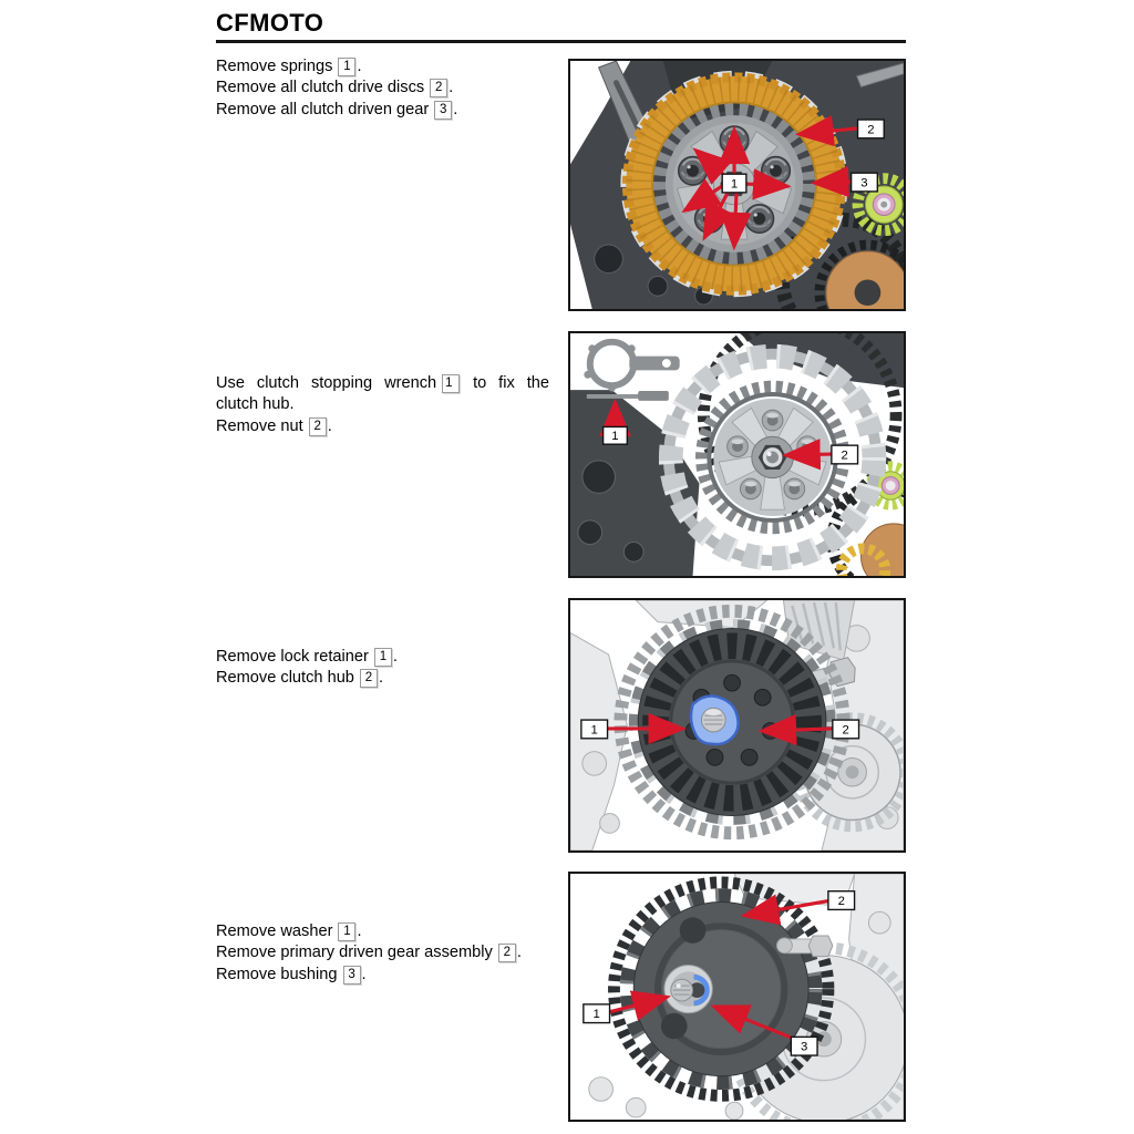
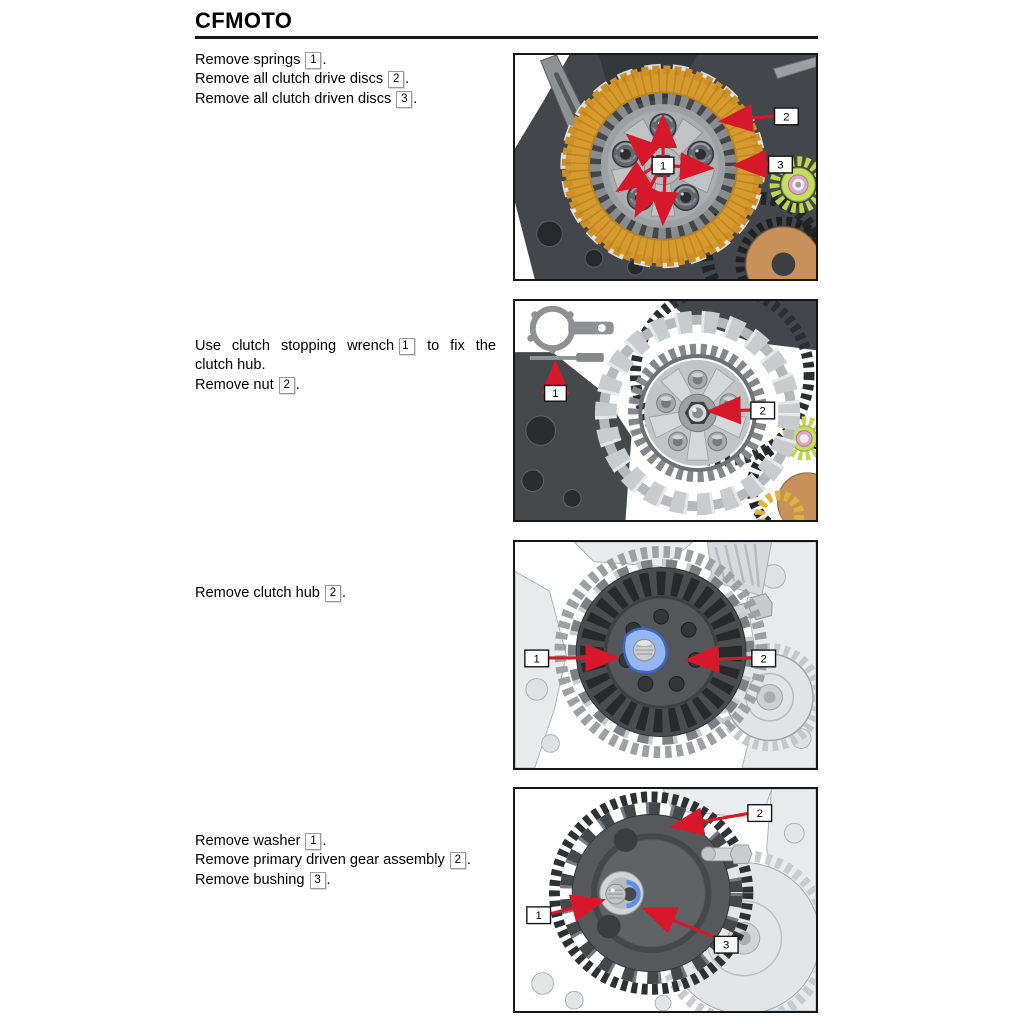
  CFMOTO
  Remove springs 1 .
  Remove all clutch drive discs 2 .
- Remove all clutch driven gear 3 .
+ Remove all clutch driven discs 3 .
  Use clutch stopping wrench 1 to fix the
  clutch hub.
  Remove nut 2 .
- Remove lock retainer 1 .
  Remove clutch hub 2 .
  Remove washer 1 .
  Remove primary driven gear assembly 2 .
  Remove bushing 3 .
  1
  2
  3
  1
  2
  1
  2
  1
  2
  3
